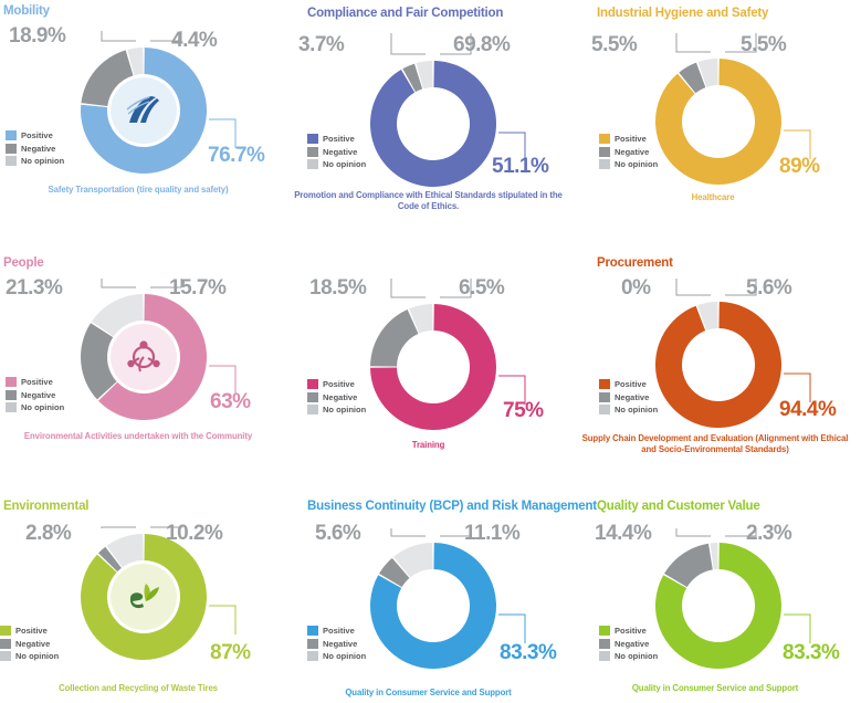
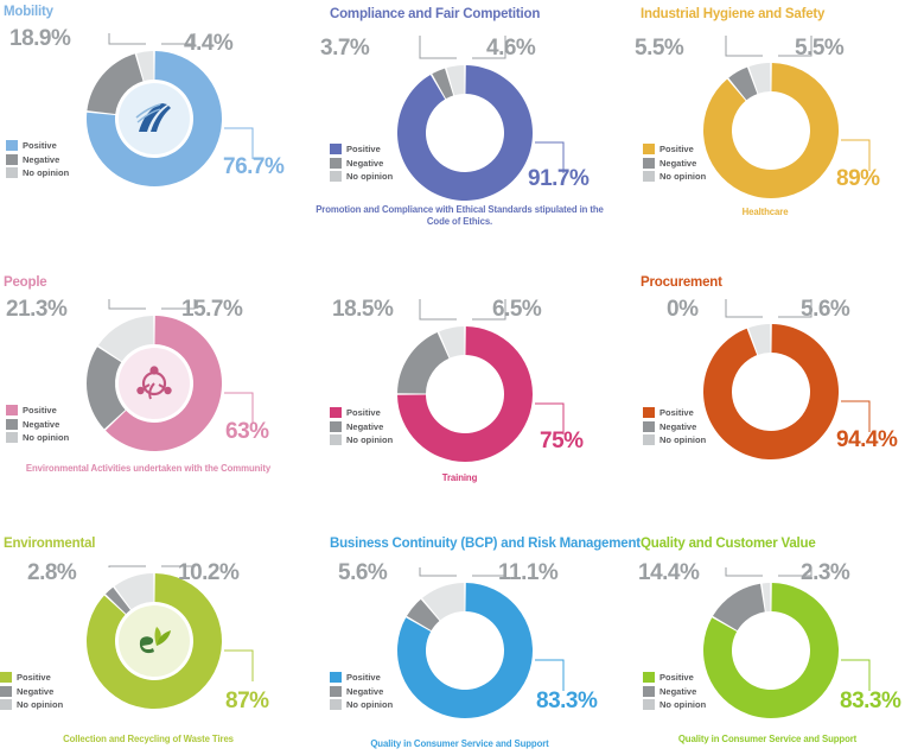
  Mobility
  18.9%
  4.4%
  76.7%
  Positive
  Negative
  No opinion
- Safety Transportation (tire quality and safety)
  Compliance and Fair Competition
  3.7%
- 69.8%
+ 4.6%
- 51.1%
+ 91.7%
  Positive
  Negative
  No opinion
  Promotion and Compliance with Ethical Standards stipulated in the Code of Ethics.
  Industrial Hygiene and Safety
  5.5%
  5.5%
  89%
  Positive
  Negative
  No opinion
  Healthcare
  People
  21.3%
  15.7%
  63%
  Positive
  Negative
  No opinion
  Environmental Activities undertaken with the Community
  18.5%
  6.5%
  75%
  Positive
  Negative
  No opinion
  Training
  Procurement
  0%
  5.6%
  94.4%
  Positive
  Negative
  No opinion
- Supply Chain Development and Evaluation (Alignment with Ethical and Socio-Environmental Standards)
  Environmental
  2.8%
  10.2%
  87%
  Positive
  Negative
  No opinion
  Collection and Recycling of Waste Tires
  Business Continuity (BCP) and Risk Management
  5.6%
  11.1%
  83.3%
  Positive
  Negative
  No opinion
  Quality in Consumer Service and Support
  Quality and Customer Value
  14.4%
  2.3%
  83.3%
  Positive
  Negative
  No opinion
  Quality in Consumer Service and Support
